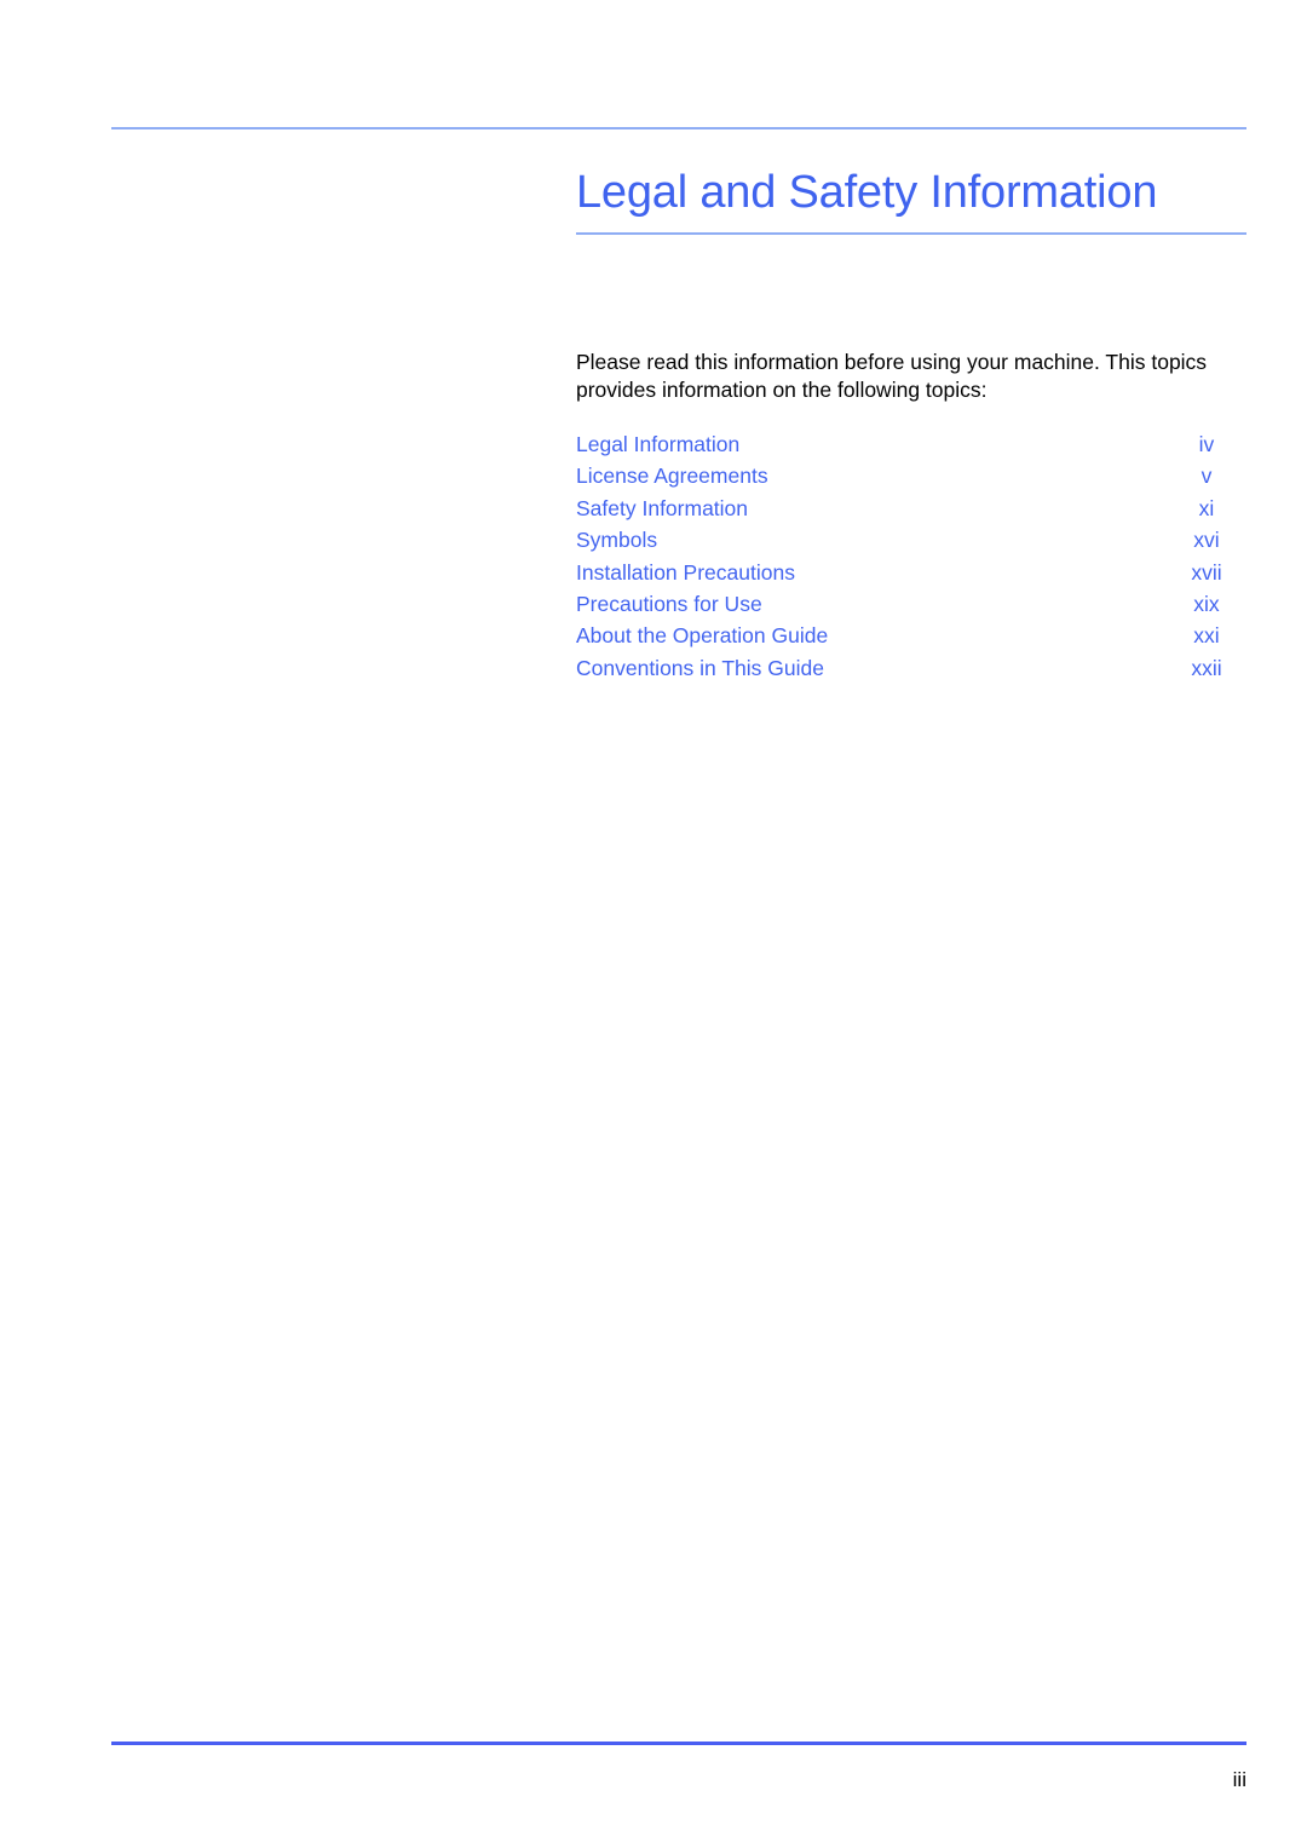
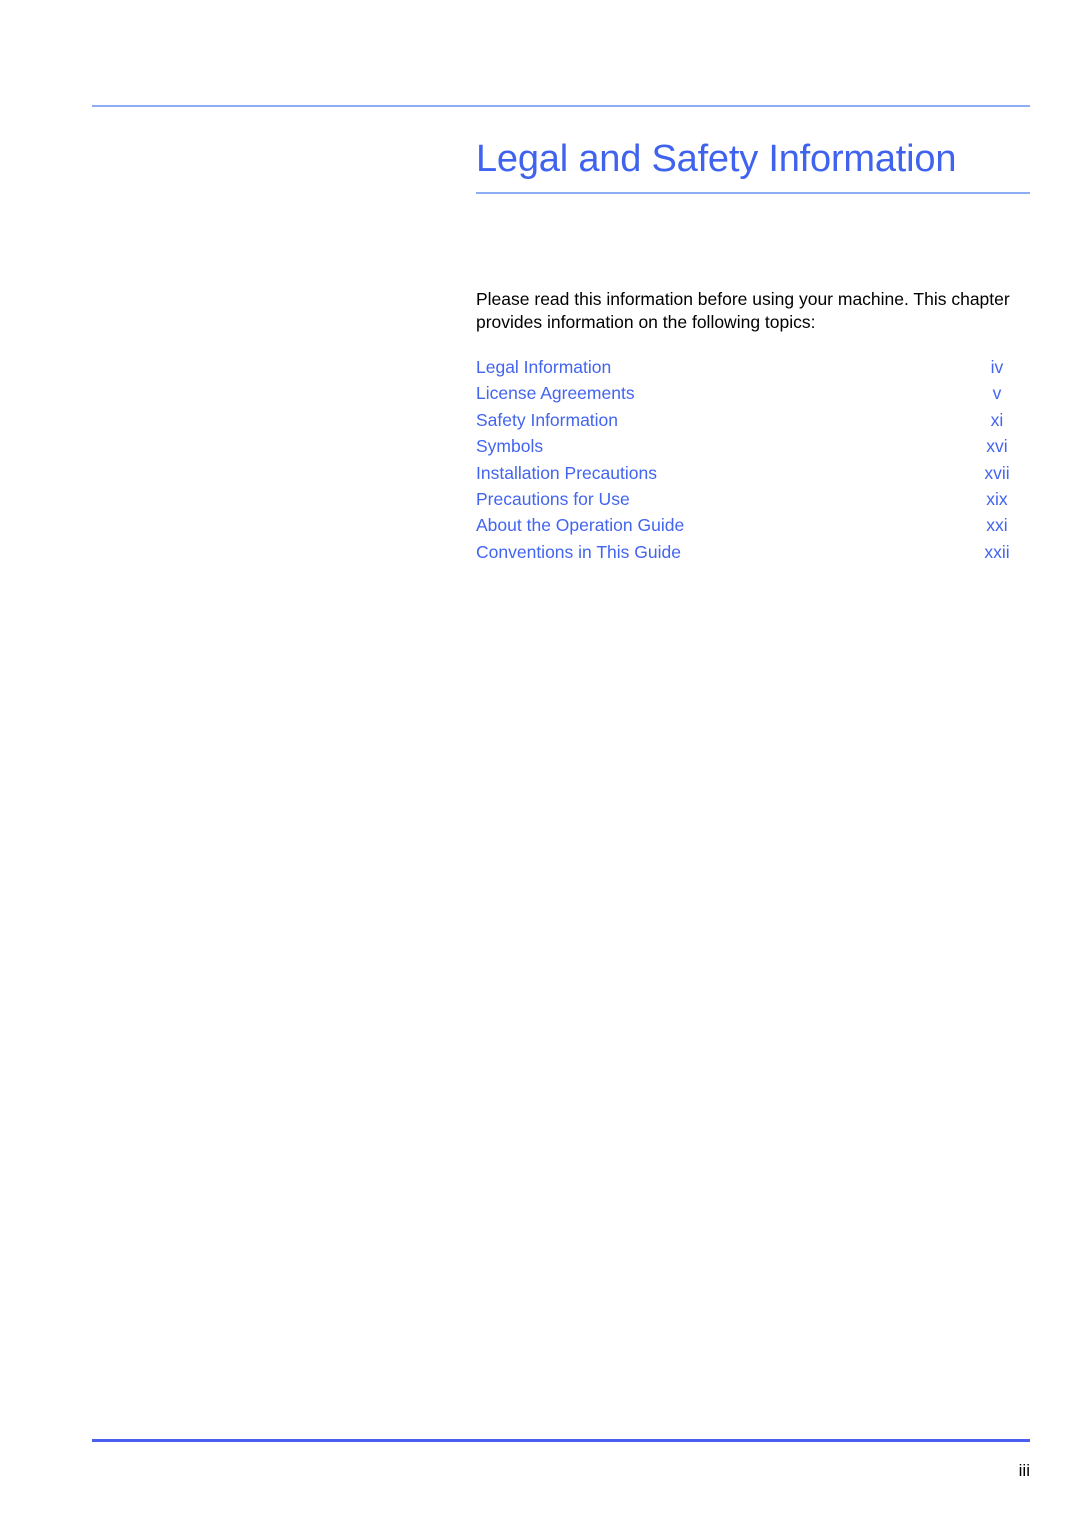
  Legal and Safety Information
- Please read this information before using your machine. This topics provides information on the following topics:
+ Please read this information before using your machine. This chapter provides information on the following topics:
  Legal Information
  iv
  License Agreements
  v
  Safety Information
  xi
  Symbols
  xvi
  Installation Precautions
  xvii
  Precautions for Use
  xix
  About the Operation Guide
  xxi
  Conventions in This Guide
  xxii
  iii
